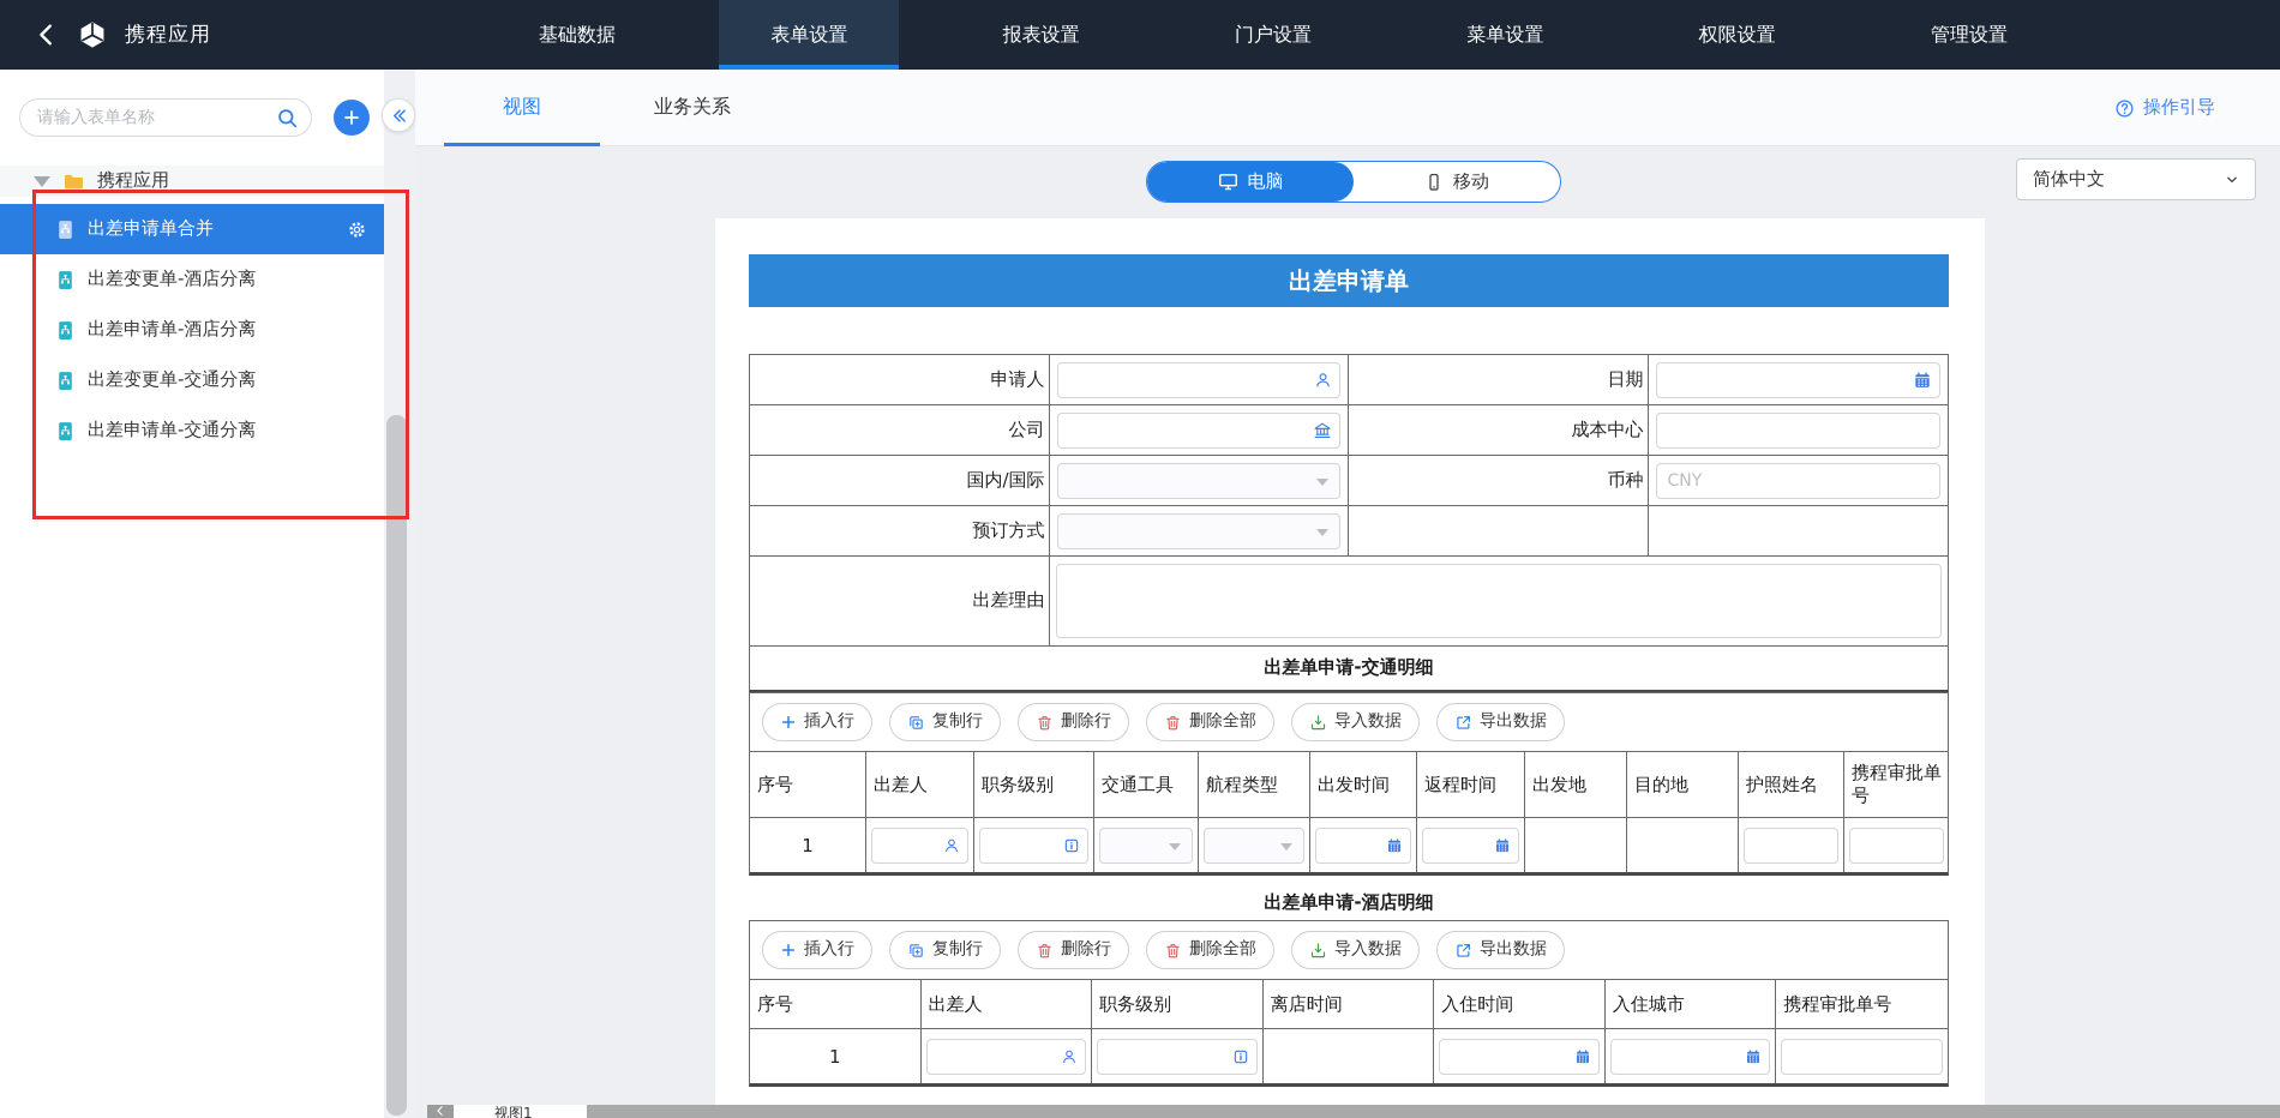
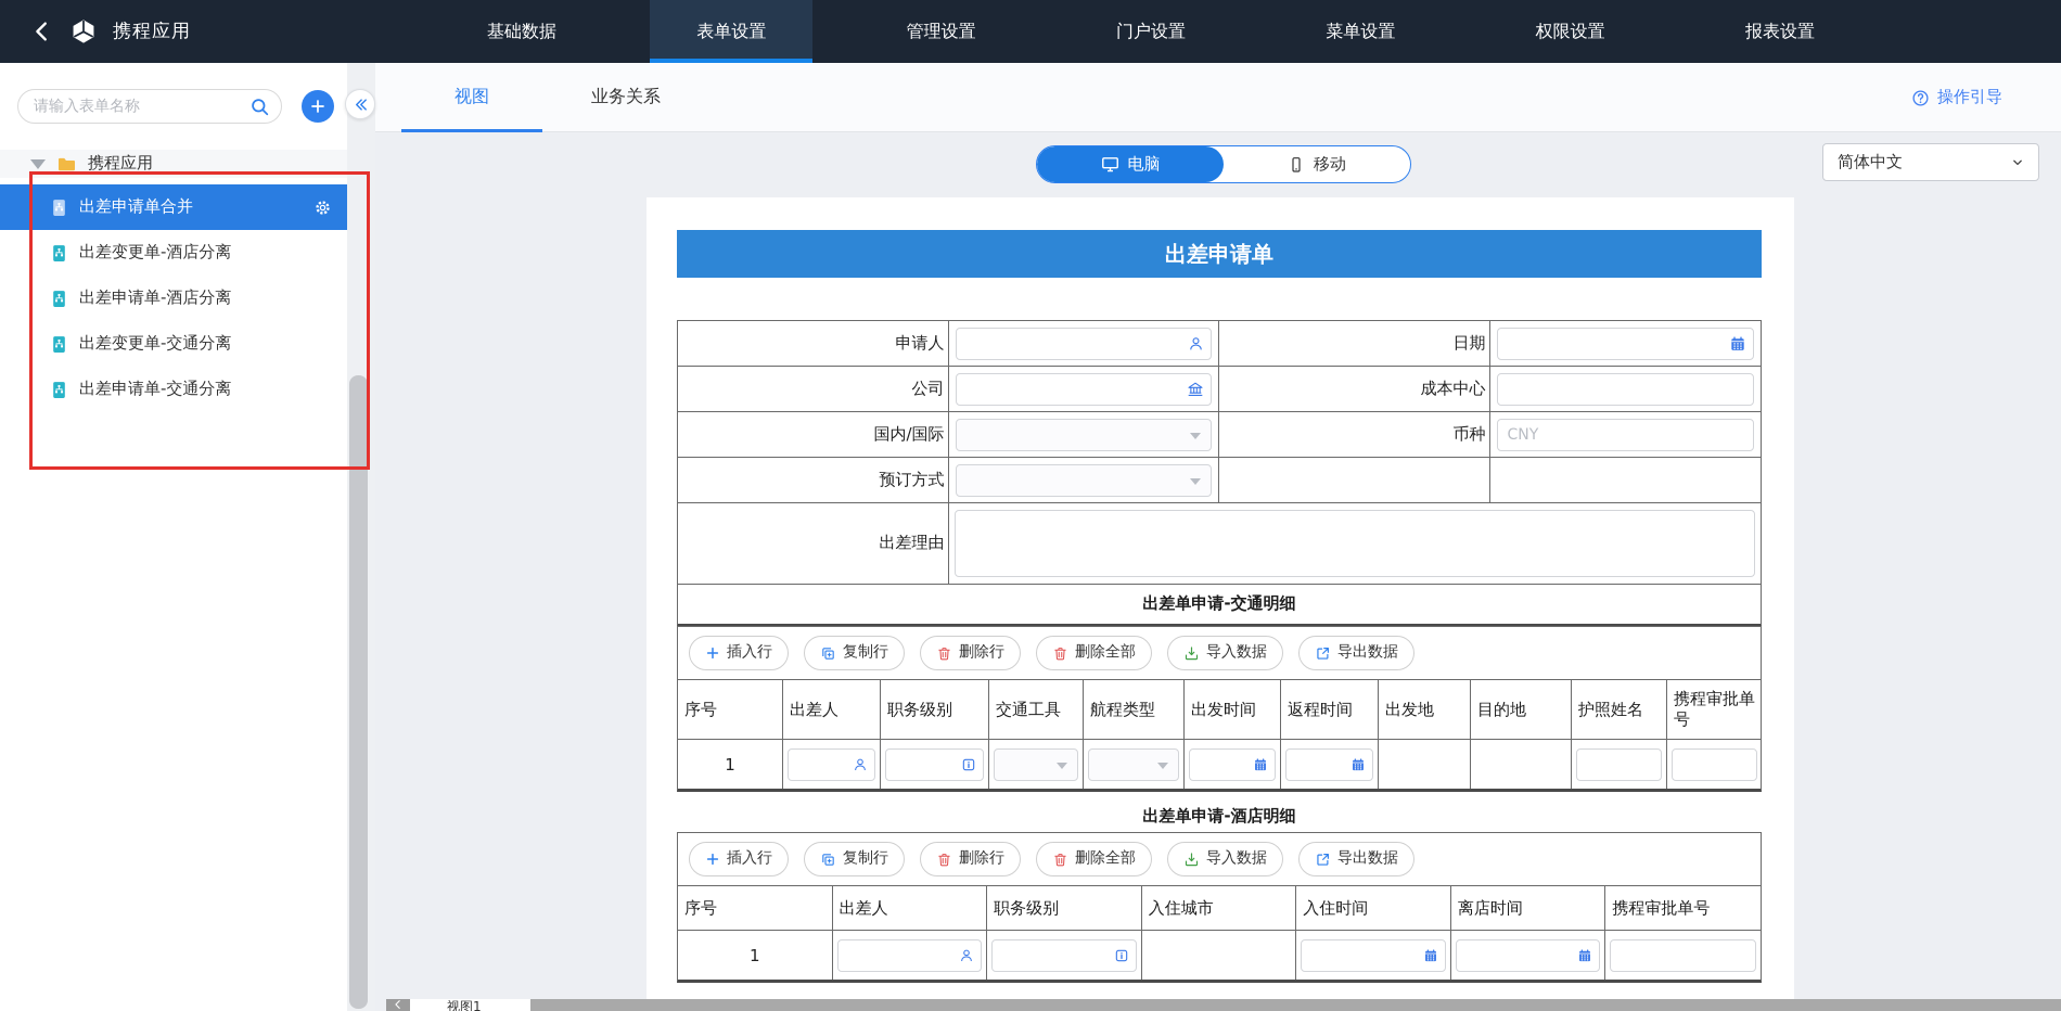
  携程应用
  基础数据
  表单设置
- 报表设置
+ 管理设置
  门户设置
  菜单设置
  权限设置
- 管理设置
+ 报表设置
  请输入表单名称
  携程应用
  出差申请单合并
  出差变更单-酒店分离
  出差申请单-酒店分离
  出差变更单-交通分离
  出差申请单-交通分离
  视图
  业务关系
  操作引导
  电脑
  移动
  简体中文
  出差申请单
  申请人
  日期
  公司
  成本中心
  国内/国际
  币种
  CNY
  预订方式
  出差理由
  出差单申请-交通明细
  插入行
  复制行
  删除行
  删除全部
  导入数据
  导出数据
  序号
  出差人
  职务级别
  交通工具
  航程类型
  出发时间
  返程时间
  出发地
  目的地
  护照姓名
  携程审批单号
  1
  出差单申请-酒店明细
  插入行
  复制行
  删除行
  删除全部
  导入数据
  导出数据
  序号
  出差人
  职务级别
- 离店时间
+ 入住城市
  入住时间
- 入住城市
+ 离店时间
  携程审批单号
  1
  视图1
